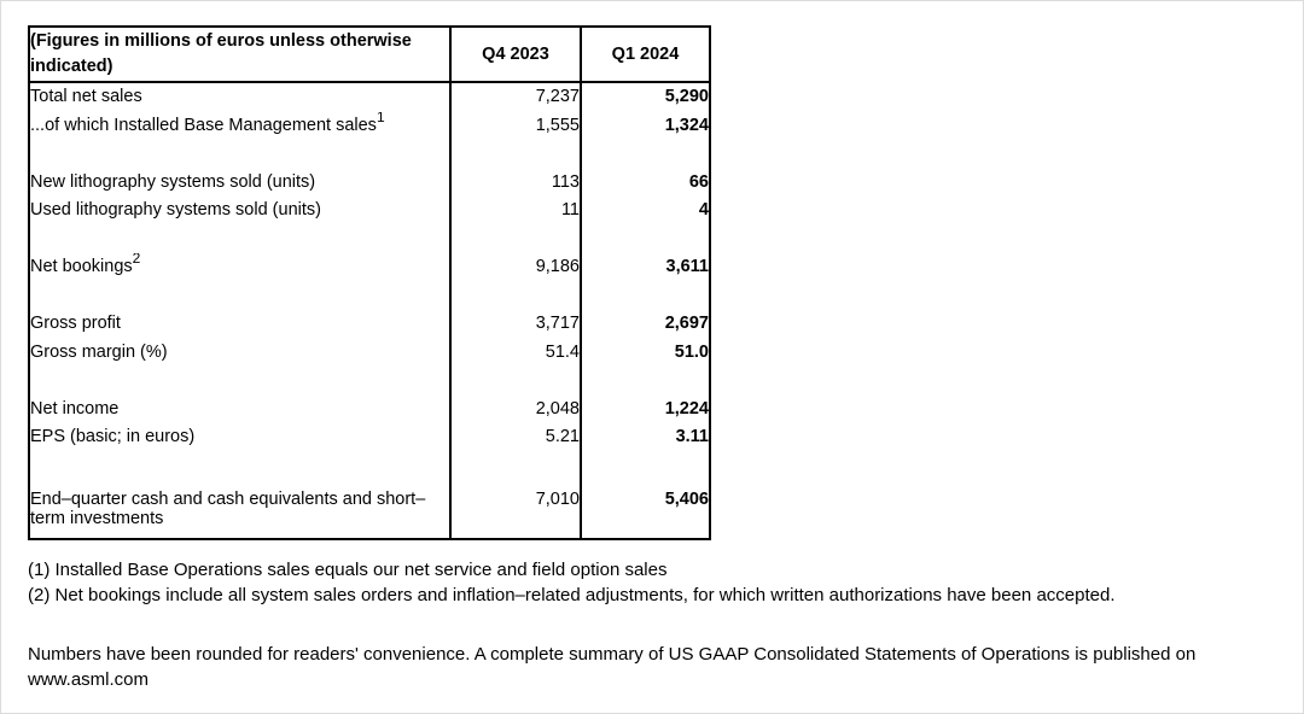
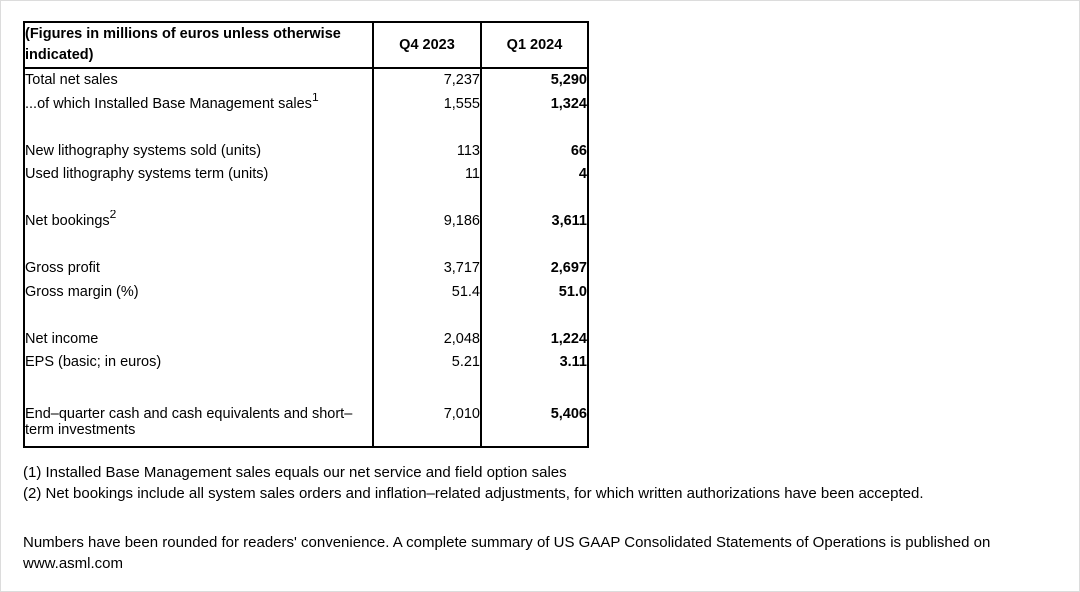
  (Figures in millions of euros unless otherwiseindicated)	Q4 2023	Q1 2024
  Total net sales	7,237	5,290
  ...of which Installed Base Management sales1	1,555	1,324
  New lithography systems sold (units)	113	66
- Used lithography systems sold (units)	11	4
+ Used lithography systems term (units)	11	4
  Net bookings2	9,186	3,611
  Gross profit	3,717	2,697
  Gross margin (%)	51.4	51.0
  Net income	2,048	1,224
  EPS (basic; in euros)	5.21	3.11
  End–quarter cash and cash equivalents and short–term investments	7,010	5,406
- (1) Installed Base Operations sales equals our net service and field option sales
+ (1) Installed Base Management sales equals our net service and field option sales
  (2) Net bookings include all system sales orders and inflation–related adjustments, for which written authorizations have been accepted.
  Numbers have been rounded for readers' convenience. A complete summary of US GAAP Consolidated Statements of Operations is published on
  www.asml.com
